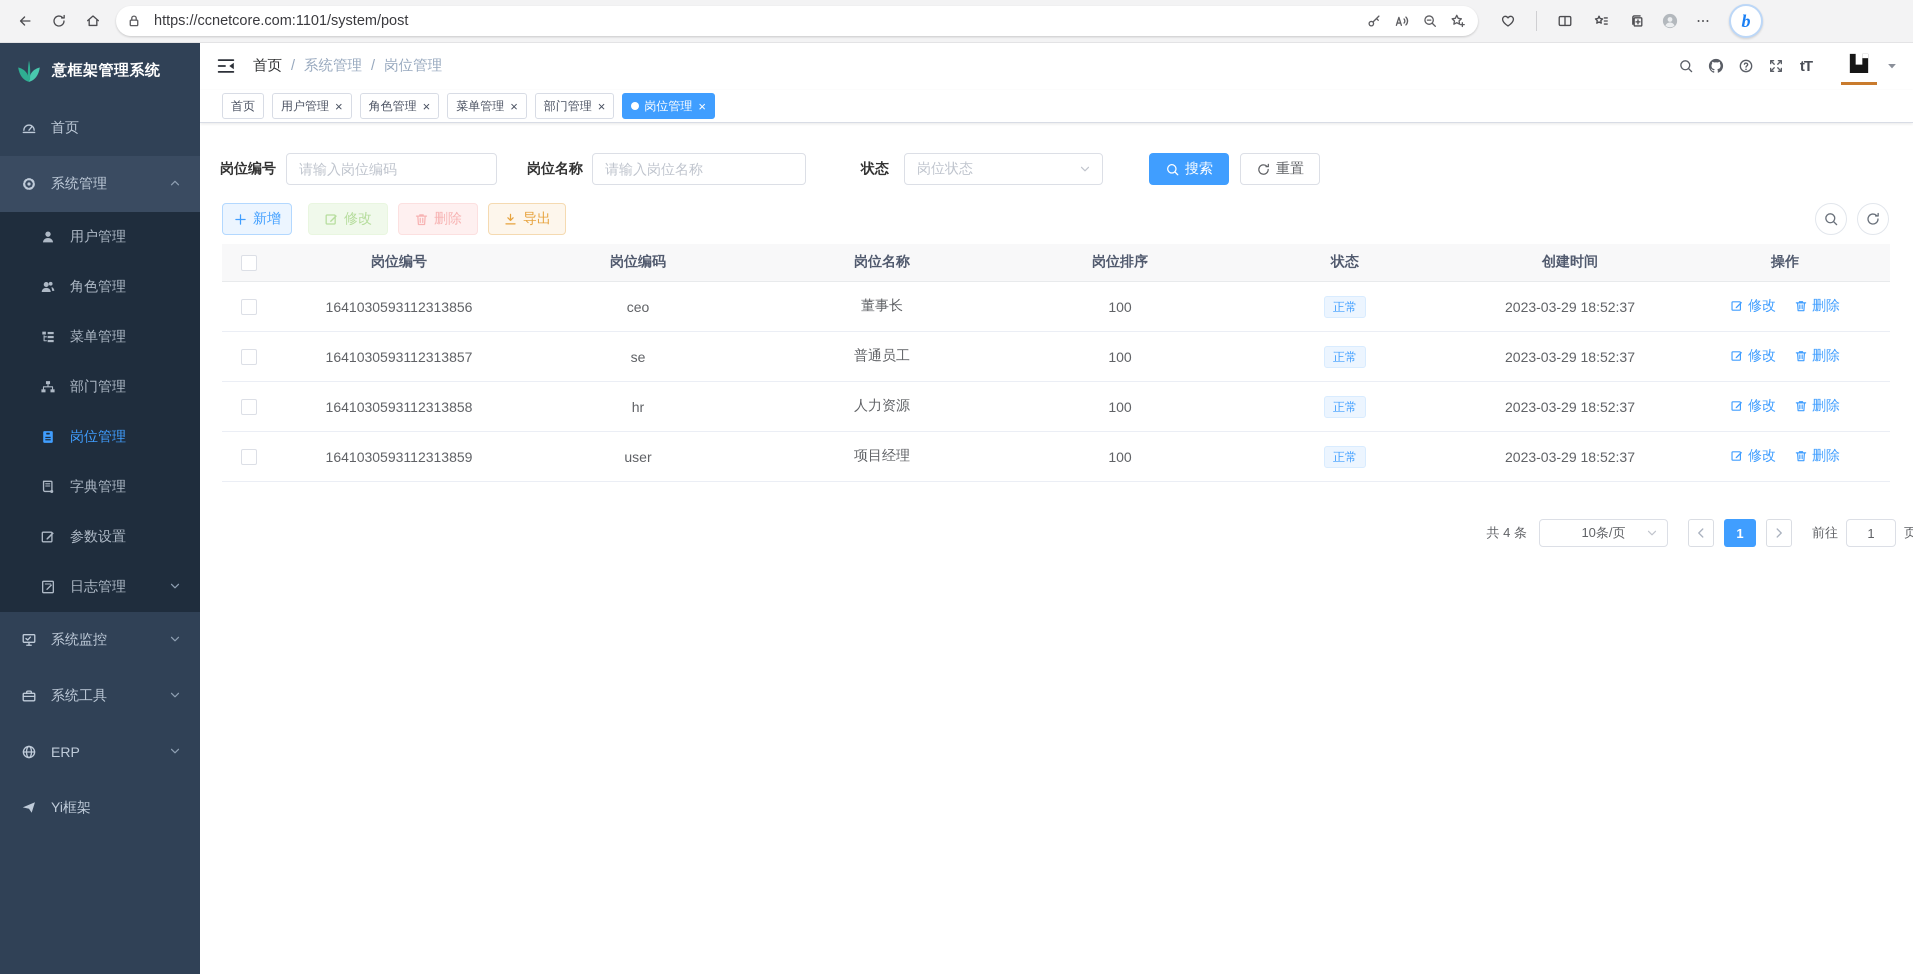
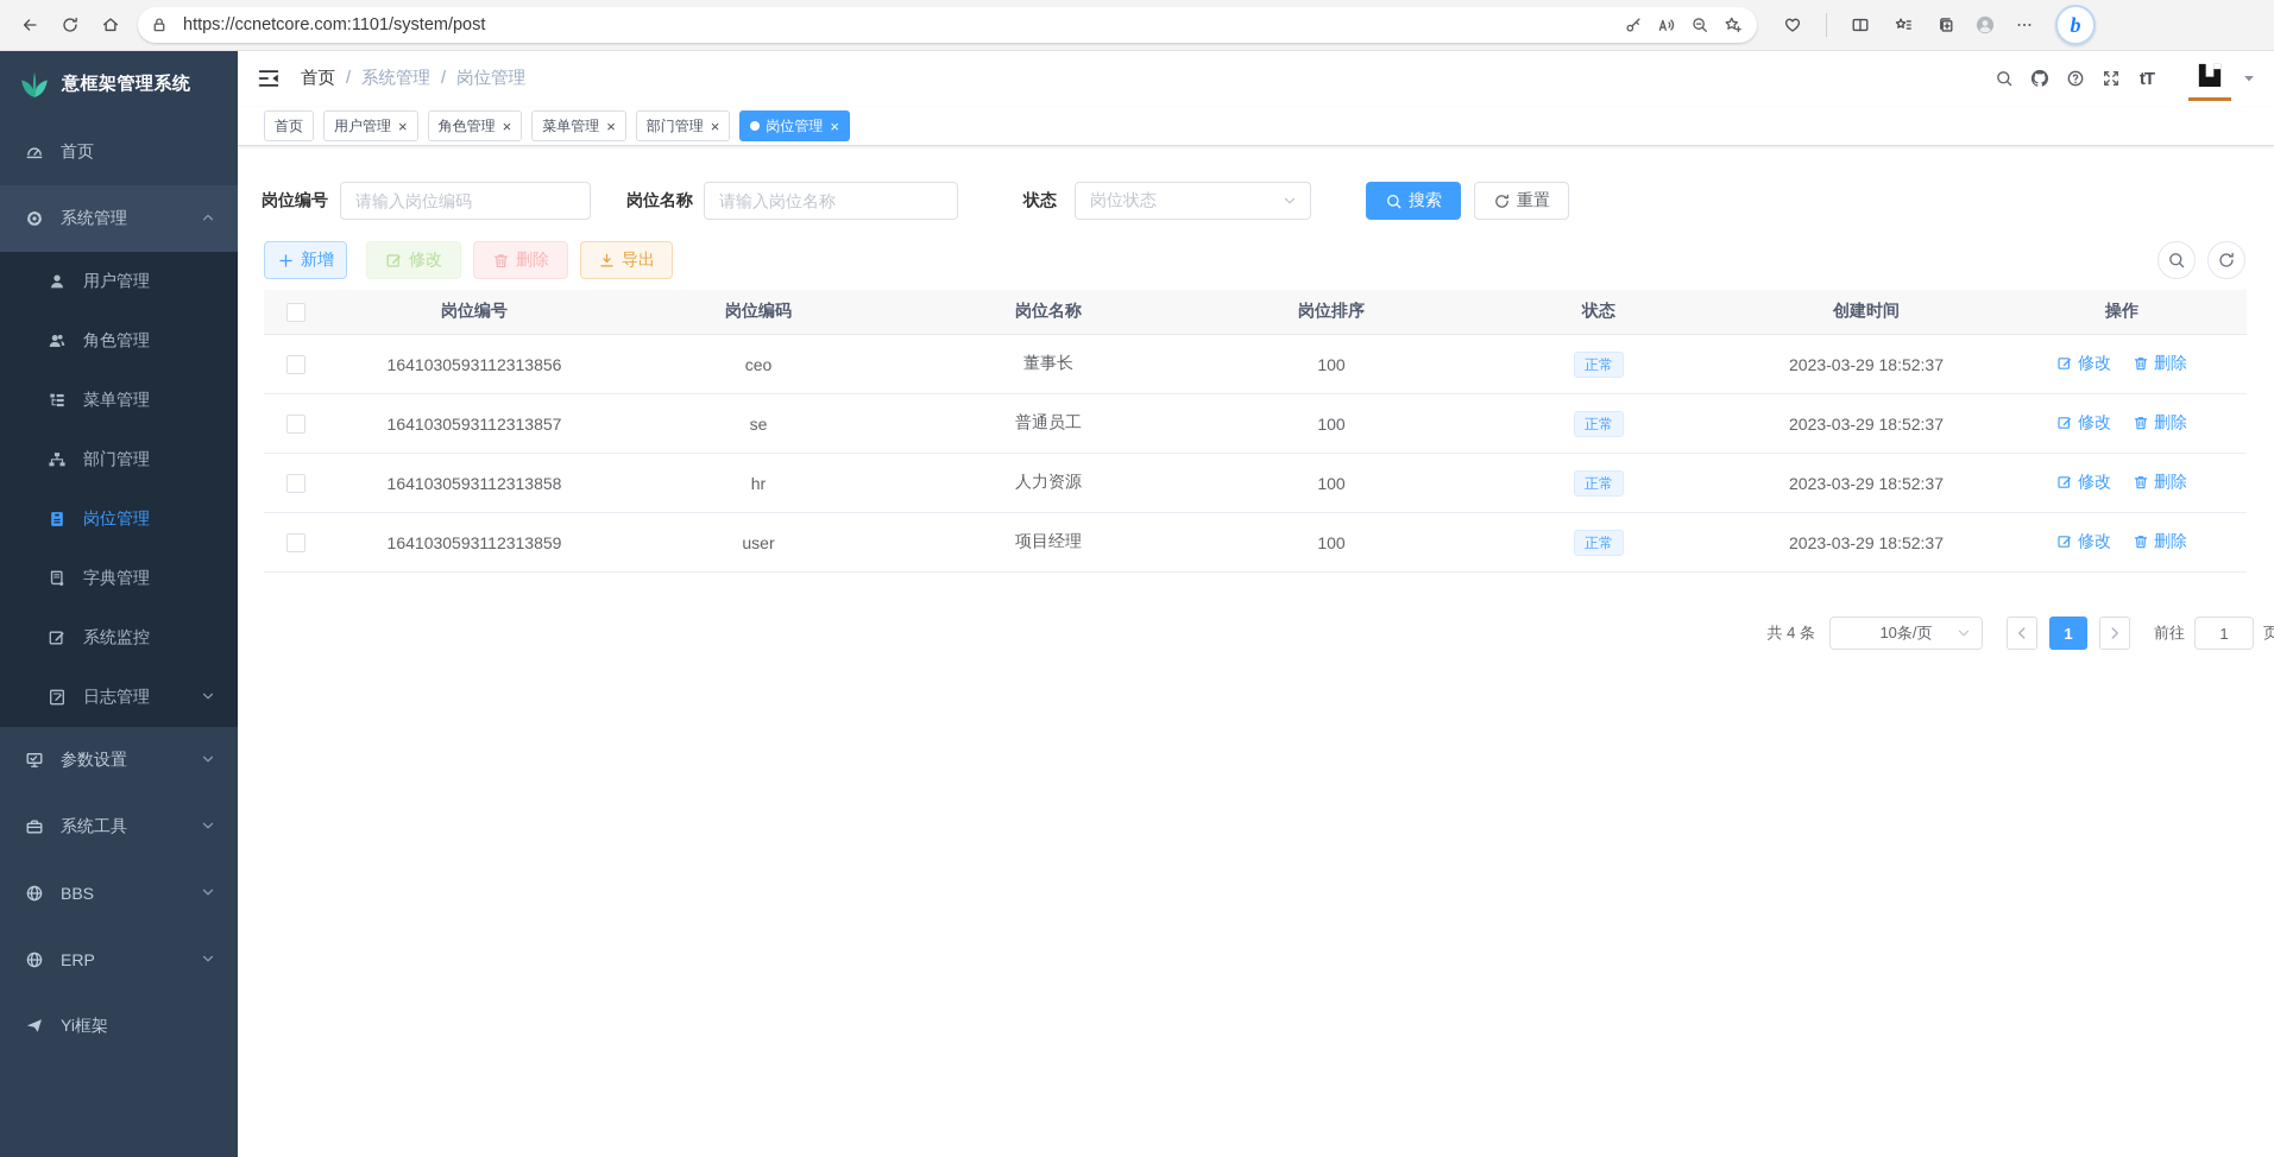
  https://ccnetcore.com:1101/system/post
  b
  意框架管理系统
  首页
  系统管理
  用户管理
  角色管理
  菜单管理
  部门管理
  岗位管理
  字典管理
- 参数设置
+ 系统监控
  日志管理
- 系统监控
+ 参数设置
  系统工具
+ BBS
  ERP
  Yi框架
  首页
  /
  系统管理
  /
  岗位管理
  tT
  首页
  用户管理
  ×
  角色管理
  ×
  菜单管理
  ×
  部门管理
  ×
  岗位管理
  ×
  岗位编号
  请输入岗位编码
  岗位名称
  请输入岗位名称
  状态
  岗位状态
  搜索
  重置
  新增
  修改
  删除
  导出
  	岗位编号	岗位编码	岗位名称	岗位排序	状态	创建时间	操作
  	1641030593112313856	ceo	董事长	100	正常	2023-03-29 18:52:37	修改 删除
  	1641030593112313857	se	普通员工	100	正常	2023-03-29 18:52:37	修改 删除
  	1641030593112313858	hr	人力资源	100	正常	2023-03-29 18:52:37	修改 删除
  	1641030593112313859	user	项目经理	100	正常	2023-03-29 18:52:37	修改 删除
  共 4 条
  10条/页
  1
  前往
  1
  页
